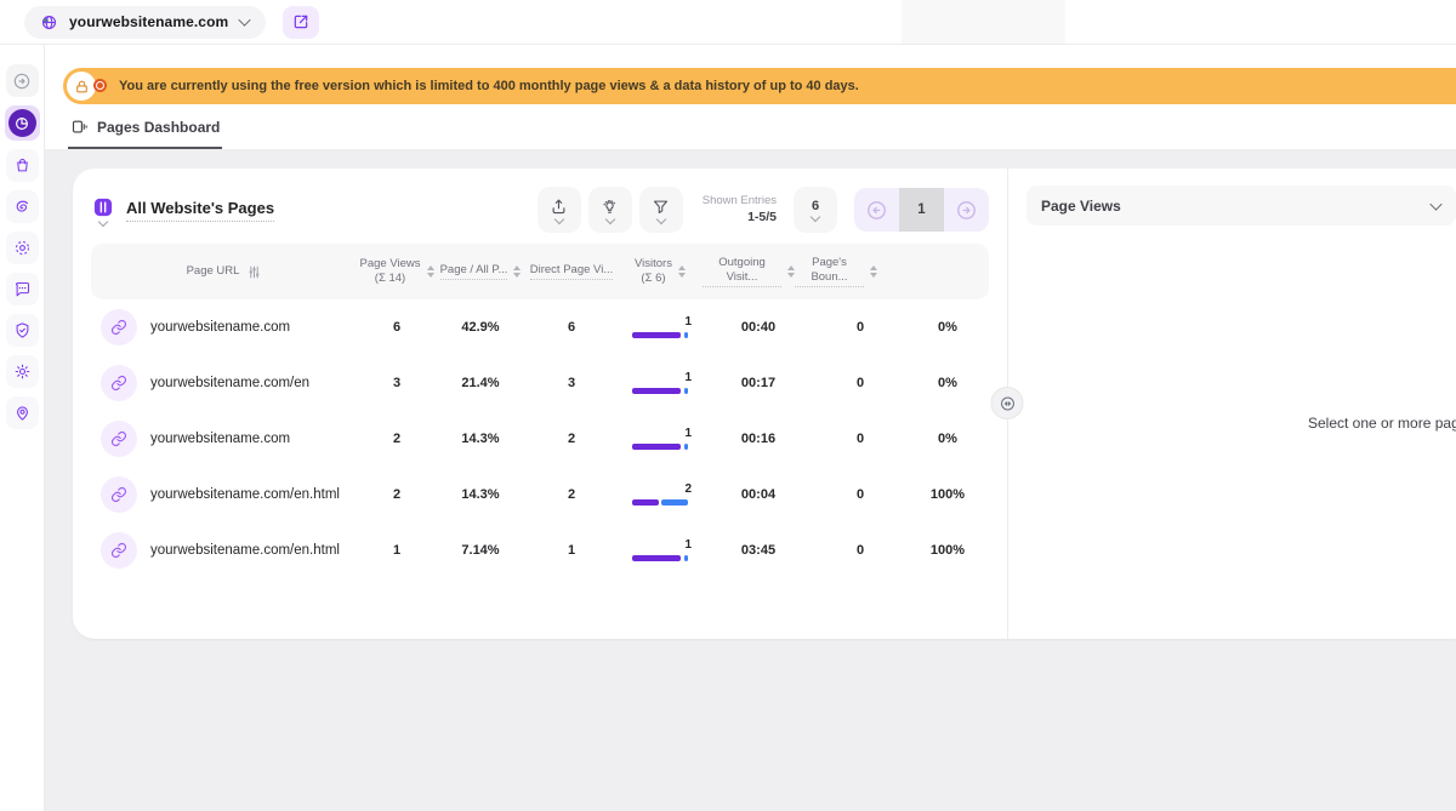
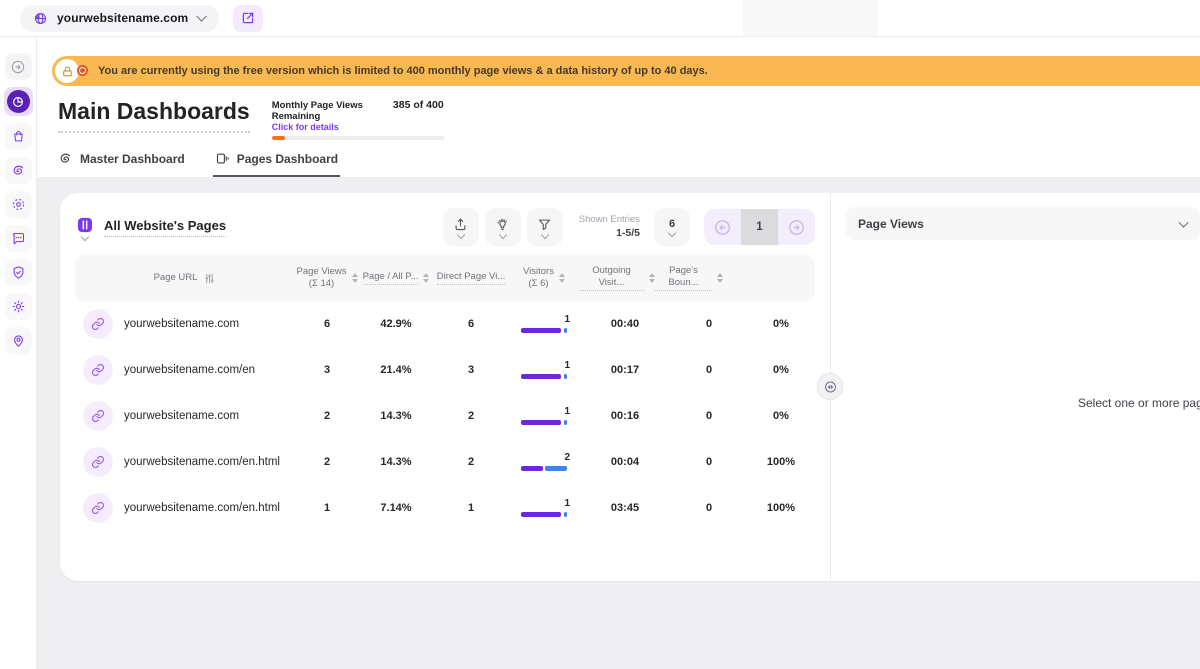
  yourwebsitename.com
  You are currently using the free version which is limited to 400 monthly page views & a data history of up to 40 days.
+ Main Dashboards
+ Monthly Page Views Remaining
+ 385 of 400
+ Click for details
+ Master Dashboard
  Pages Dashboard
  All Website's Pages
  Shown Entries
  1-5/5
  6
  1
  Page URL
  Page Views
  (Σ 14)
  Page / All P...
  Direct Page Vi...
  Visitors
  (Σ 6)
  Outgoing Visit...
  Page's Boun...
  yourwebsitename.com
  6
  42.9%
  6
  1
  00:40
  0
  0%
  yourwebsitename.com/en
  3
  21.4%
  3
  1
  00:17
  0
  0%
  yourwebsitename.com
  2
  14.3%
  2
  1
  00:16
  0
  0%
  yourwebsitename.com/en.html
  2
  14.3%
  2
  2
  00:04
  0
  100%
  yourwebsitename.com/en.html
  1
  7.14%
  1
  1
  03:45
  0
  100%
  Page Views
  Select one or more pag
